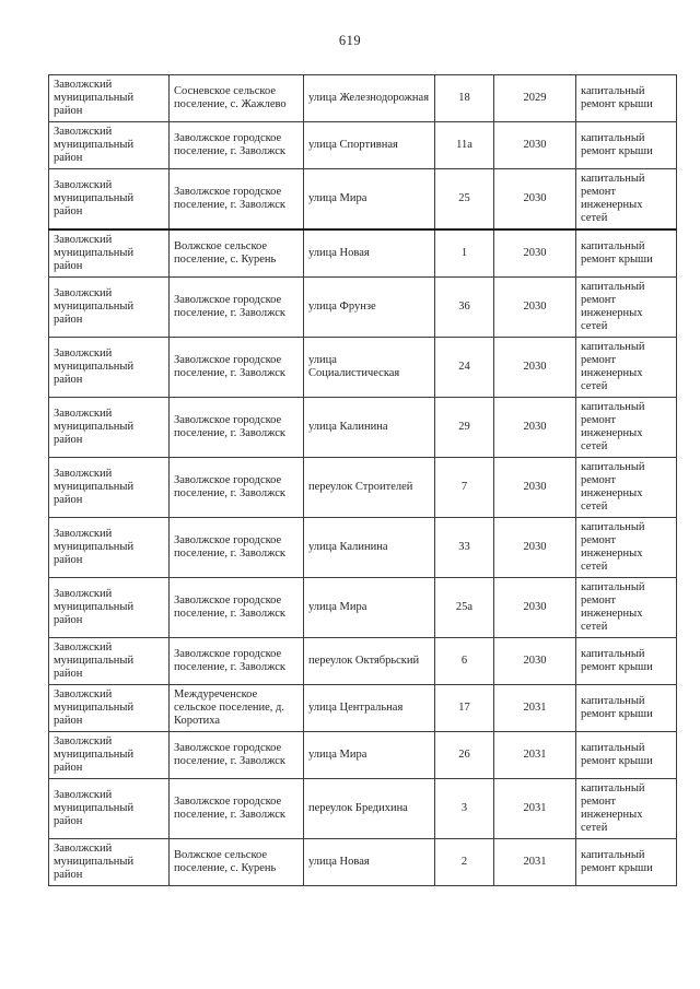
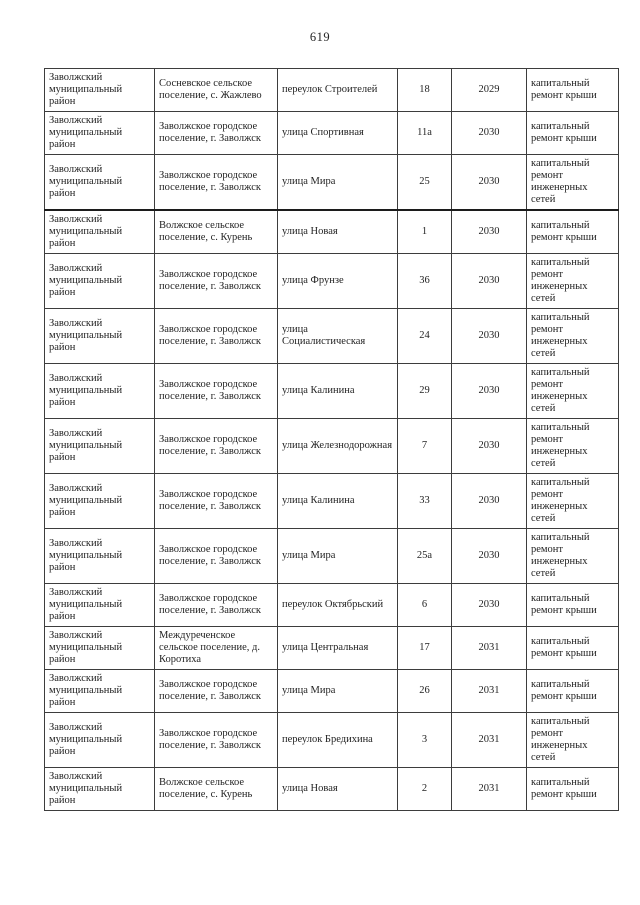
  619
- Заволжский муниципальный район	Сосневское сельское поселение, с. Жажлево	улица Железнодорожная	18	2029	капитальный ремонт крыши
+ Заволжский муниципальный район	Сосневское сельское поселение, с. Жажлево	переулок Строителей	18	2029	капитальный ремонт крыши
  Заволжский муниципальный район	Заволжское городское поселение, г. Заволжск	улица Спортивная	11а	2030	капитальный ремонт крыши
  Заволжский муниципальный район	Заволжское городское поселение, г. Заволжск	улица Мира	25	2030	капитальный ремонт инженерных сетей
  Заволжский муниципальный район	Волжское сельское поселение, с. Курень	улица Новая	1	2030	капитальный ремонт крыши
  Заволжский муниципальный район	Заволжское городское поселение, г. Заволжск	улица Фрунзе	36	2030	капитальный ремонт инженерных сетей
  Заволжский муниципальный район	Заволжское городское поселение, г. Заволжск	улица Социалистическая	24	2030	капитальный ремонт инженерных сетей
  Заволжский муниципальный район	Заволжское городское поселение, г. Заволжск	улица Калинина	29	2030	капитальный ремонт инженерных сетей
- Заволжский муниципальный район	Заволжское городское поселение, г. Заволжск	переулок Строителей	7	2030	капитальный ремонт инженерных сетей
+ Заволжский муниципальный район	Заволжское городское поселение, г. Заволжск	улица Железнодорожная	7	2030	капитальный ремонт инженерных сетей
  Заволжский муниципальный район	Заволжское городское поселение, г. Заволжск	улица Калинина	33	2030	капитальный ремонт инженерных сетей
  Заволжский муниципальный район	Заволжское городское поселение, г. Заволжск	улица Мира	25а	2030	капитальный ремонт инженерных сетей
  Заволжский муниципальный район	Заволжское городское поселение, г. Заволжск	переулок Октябрьский	6	2030	капитальный ремонт крыши
  Заволжский муниципальный район	Междуреченское сельское поселение, д. Коротиха	улица Центральная	17	2031	капитальный ремонт крыши
  Заволжский муниципальный район	Заволжское городское поселение, г. Заволжск	улица Мира	26	2031	капитальный ремонт крыши
  Заволжский муниципальный район	Заволжское городское поселение, г. Заволжск	переулок Бредихина	3	2031	капитальный ремонт инженерных сетей
  Заволжский муниципальный район	Волжское сельское поселение, с. Курень	улица Новая	2	2031	капитальный ремонт крыши
